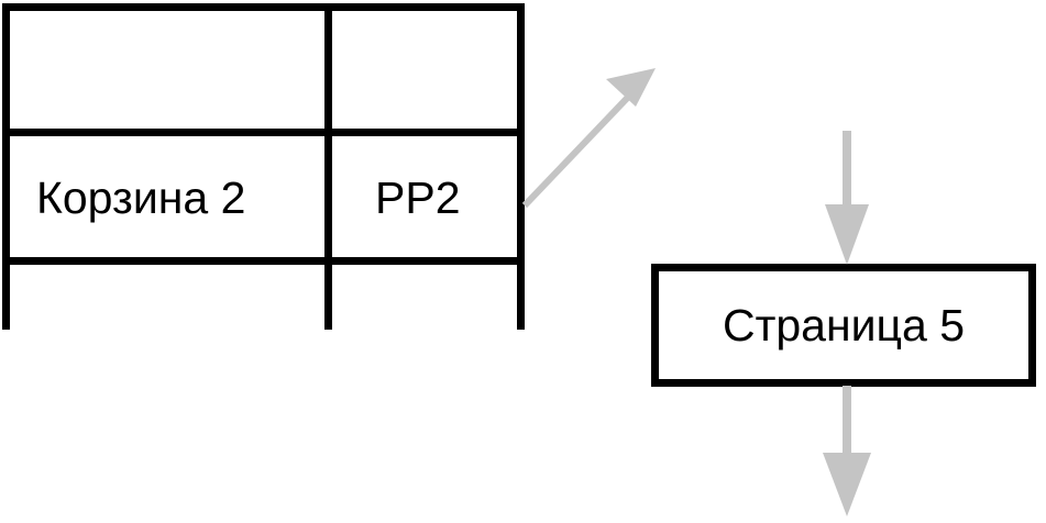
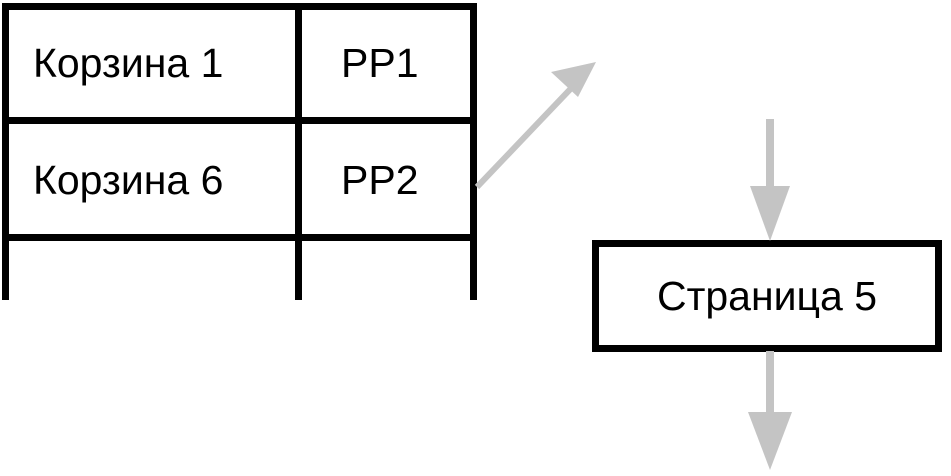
+ Корзина 1
+ PP1
- Корзина 2
+ Корзина 6
  PP2
  Страница 5
